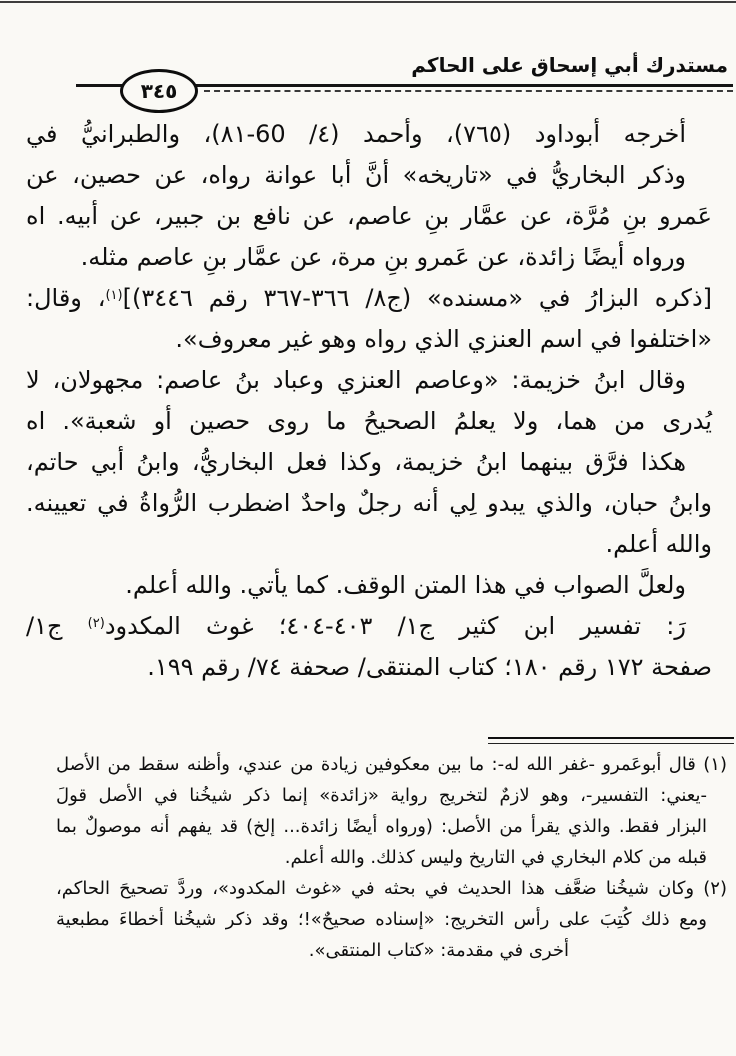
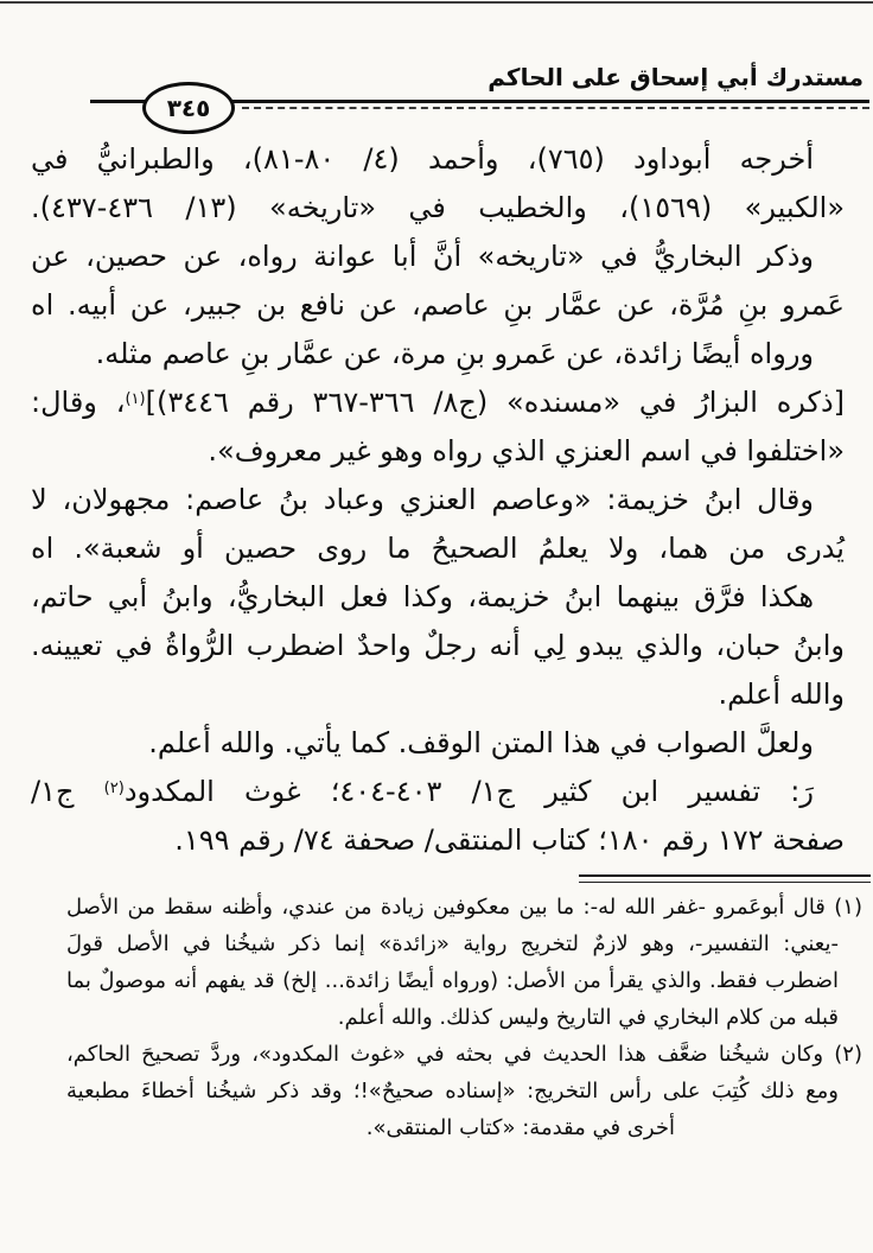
  مستدرك أبي إسحاق على الحاكم
  ٣٤٥
- أخرجه أبوداود (٧٦٥)، وأحمد (٤/ 60-٨١)، والطبرانيُّ في
+ أخرجه أبوداود (٧٦٥)، وأحمد (٤/ ٨٠-٨١)، والطبرانيُّ في
+ «الكبير» (١٥٦٩)، والخطيب في «تاريخه» (١٣/ ٤٣٦-٤٣٧).
  وذكر البخاريُّ في «تاريخه» أنَّ أبا عوانة رواه، عن حصين، عن
  عَمرو بنِ مُرَّة، عن عمَّار بنِ عاصم، عن نافع بن جبير، عن أبيه. اه
  ورواه أيضًا زائدة، عن عَمرو بنِ مرة، عن عمَّار بنِ عاصم مثله.
  [ذكره البزارُ في «مسنده» (ج٨/ ٣٦٦-٣٦٧ رقم ٣٤٤٦)](١)، وقال:
  «اختلفوا في اسم العنزي الذي رواه وهو غير معروف».
  وقال ابنُ خزيمة: «وعاصم العنزي وعباد بنُ عاصم: مجهولان، لا
  يُدرى من هما، ولا يعلمُ الصحيحُ ما روى حصين أو شعبة». اه
  هكذا فرَّق بينهما ابنُ خزيمة، وكذا فعل البخاريُّ، وابنُ أبي حاتم،
  وابنُ حبان، والذي يبدو لِي أنه رجلٌ واحدٌ اضطرب الرُّواةُ في تعيينه.
  والله أعلم.
  ولعلَّ الصواب في هذا المتن الوقف. كما يأتي. والله أعلم.
  رَ: تفسير ابن كثير ج١/ ٤٠٣-٤٠٤؛ غوث المكدود(٢) ج١/
  صفحة ١٧٢ رقم ١٨٠؛ كتاب المنتقى/ صحفة ٧٤/ رقم ١٩٩.
  (١) قال أبوعَمرو -غفر الله له-: ما بين معكوفين زيادة من عندي، وأظنه سقط من الأصل
  -يعني: التفسير-، وهو لازمٌ لتخريج رواية «زائدة» إنما ذكر شيخُنا في الأصل قولَ
- البزار فقط. والذي يقرأ من الأصل: (ورواه أيضًا زائدة... إلخ) قد يفهم أنه موصولٌ بما
+ اضطرب فقط. والذي يقرأ من الأصل: (ورواه أيضًا زائدة... إلخ) قد يفهم أنه موصولٌ بما
  قبله من كلام البخاري في التاريخ وليس كذلك. والله أعلم.
  (٢) وكان شيخُنا ضعَّف هذا الحديث في بحثه في «غوث المكدود»، وردَّ تصحيحَ الحاكم،
  ومع ذلك كُتِبَ على رأس التخريج: «إسناده صحيحٌ»!؛ وقد ذكر شيخُنا أخطاءَ مطبعية
  أخرى في مقدمة: «كتاب المنتقى».
